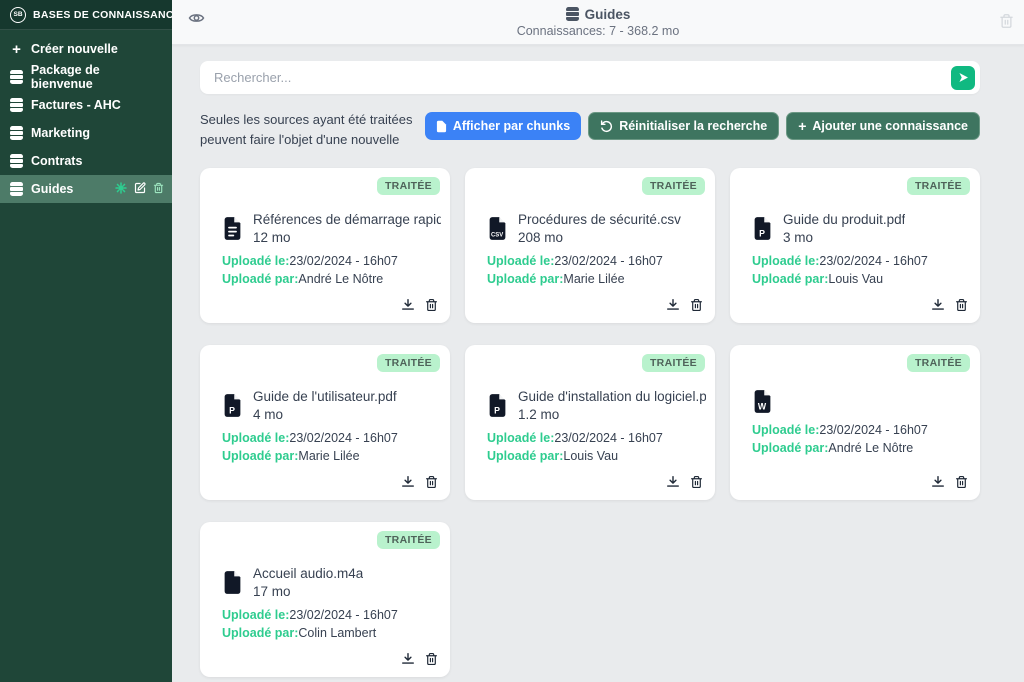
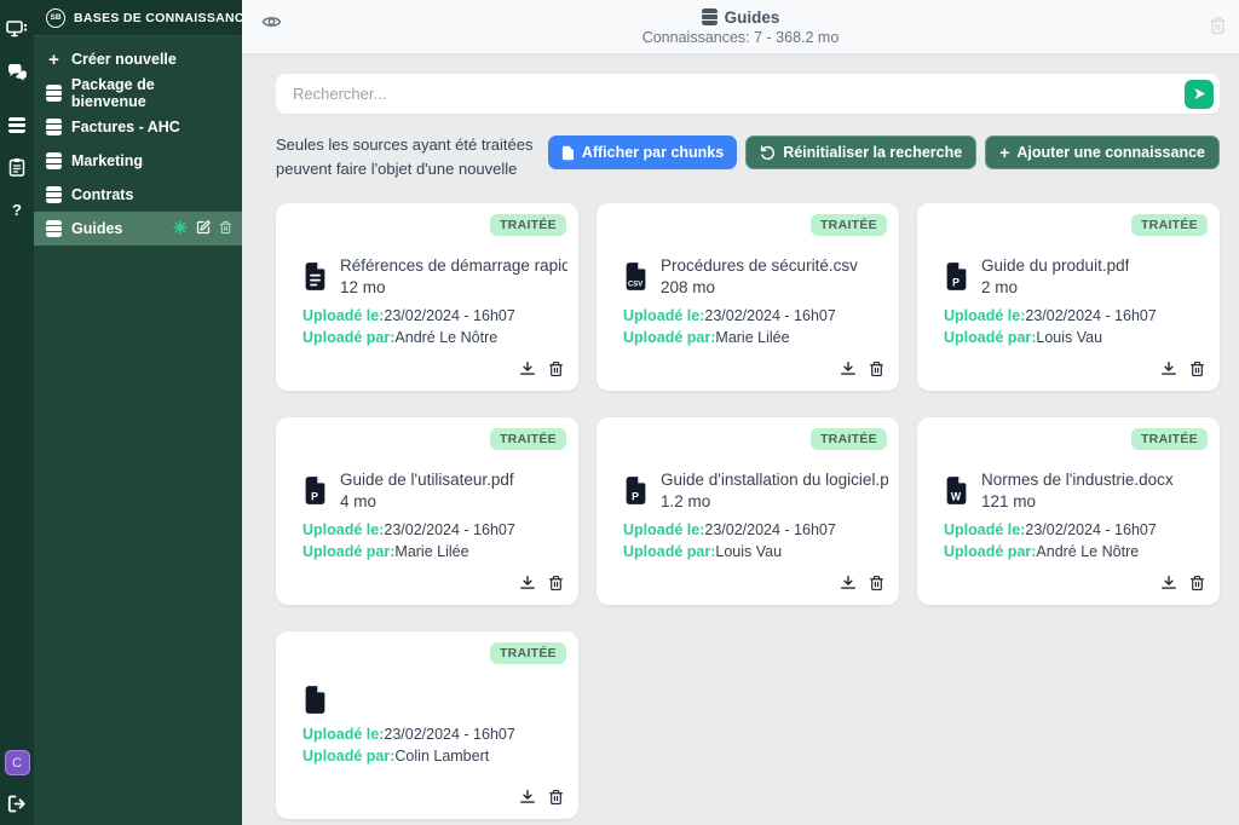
+ ?
+ C
  BASES DE CONNAISSANC
  +
  Créer nouvelle
  Package de bienvenue
  Factures - AHC
  Marketing
  Contrats
  Guides
  Guides
  Connaissances: 7 - 368.2 mo
  Rechercher...
  Seules les sources ayant été traitées peuvent faire l'objet d'une nouvelle
  Afficher par chunks
  Réinitialiser la recherche
  +
  Ajouter une connaissance
  TRAITÉE
  Références de démarrage rapid
  12 mo
  Uploadé le:
  23/02/2024 - 16h07
  Uploadé par:
  André Le Nôtre
  TRAITÉE
  Procédures de sécurité.csv
  208 mo
  Uploadé le:
  23/02/2024 - 16h07
  Uploadé par:
  Marie Lilée
  TRAITÉE
  P
  Guide du produit.pdf
- 3 mo
+ 2 mo
  Uploadé le:
  23/02/2024 - 16h07
  Uploadé par:
  Louis Vau
  TRAITÉE
  P
  Guide de l'utilisateur.pdf
  4 mo
  Uploadé le:
  23/02/2024 - 16h07
  Uploadé par:
  Marie Lilée
  TRAITÉE
  P
  Guide d'installation du logiciel.p
  1.2 mo
  Uploadé le:
  23/02/2024 - 16h07
  Uploadé par:
  Louis Vau
  TRAITÉE
  W
+ Normes de l'industrie.docx
+ 121 mo
  Uploadé le:
  23/02/2024 - 16h07
  Uploadé par:
  André Le Nôtre
  TRAITÉE
- Accueil audio.m4a
- 17 mo
  Uploadé le:
  23/02/2024 - 16h07
  Uploadé par:
  Colin Lambert
